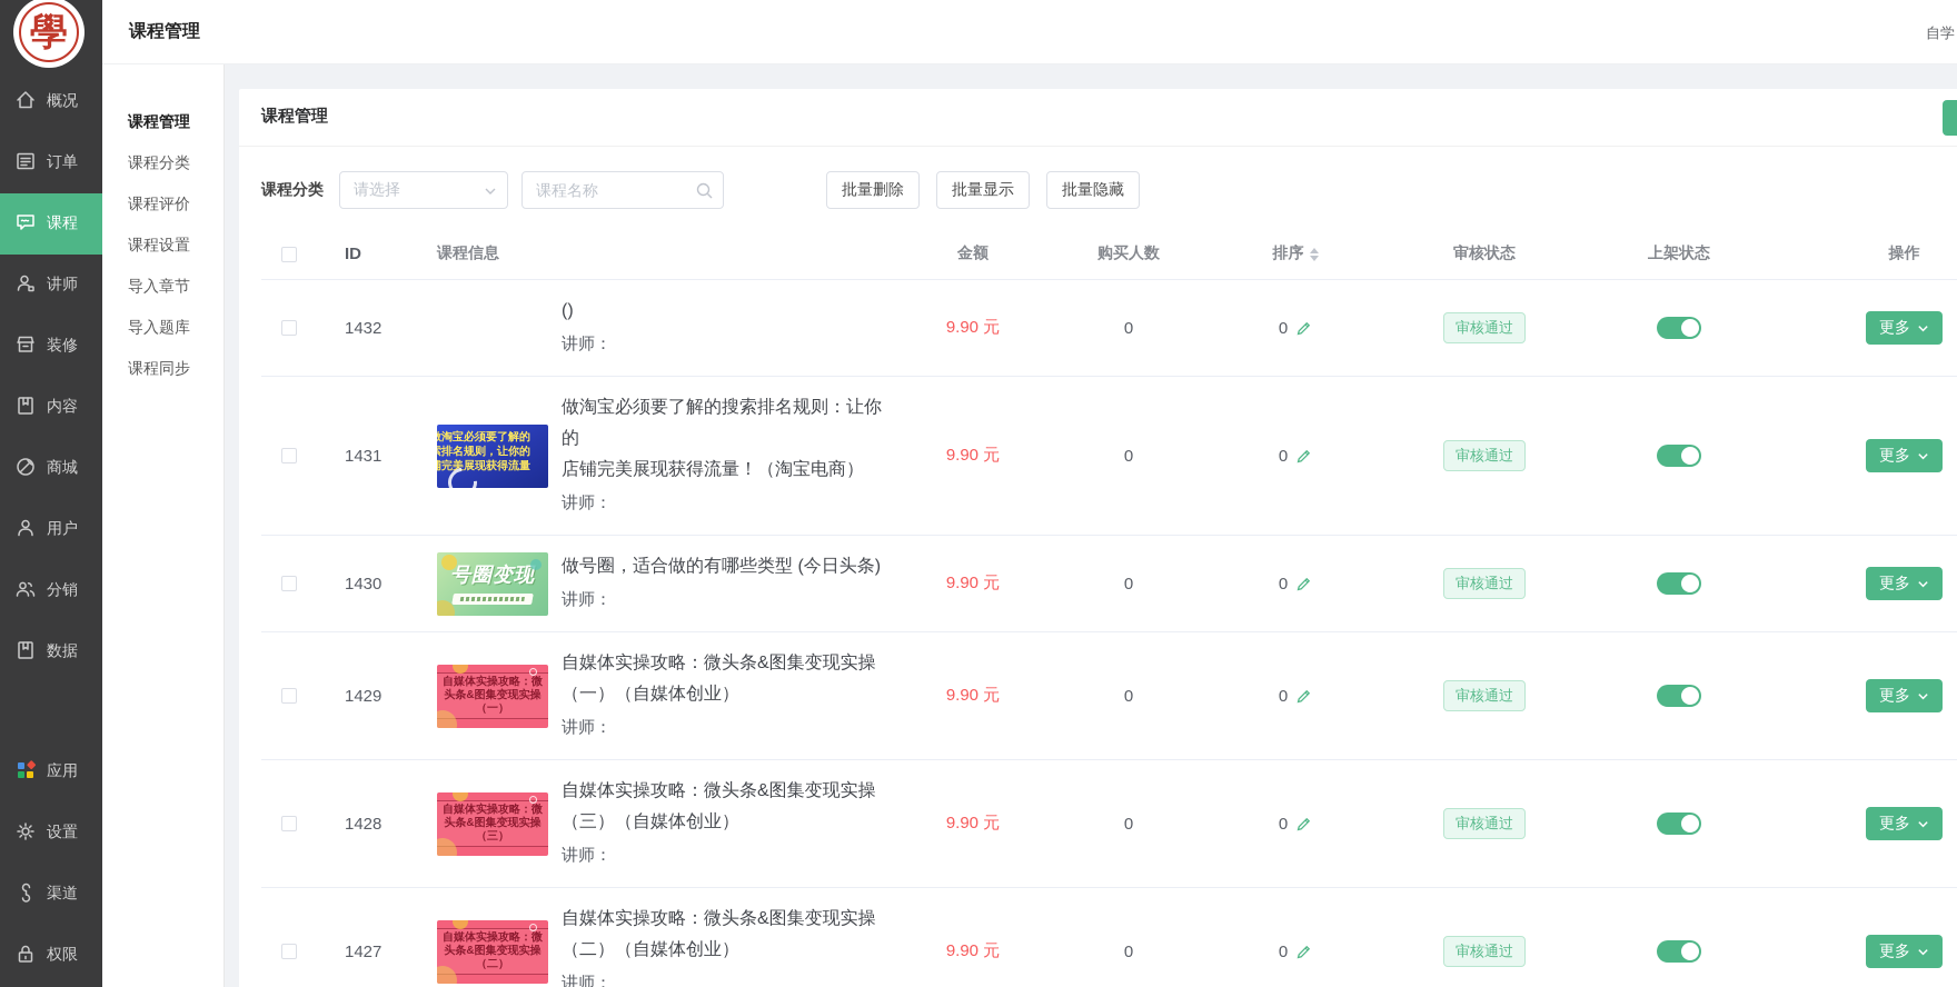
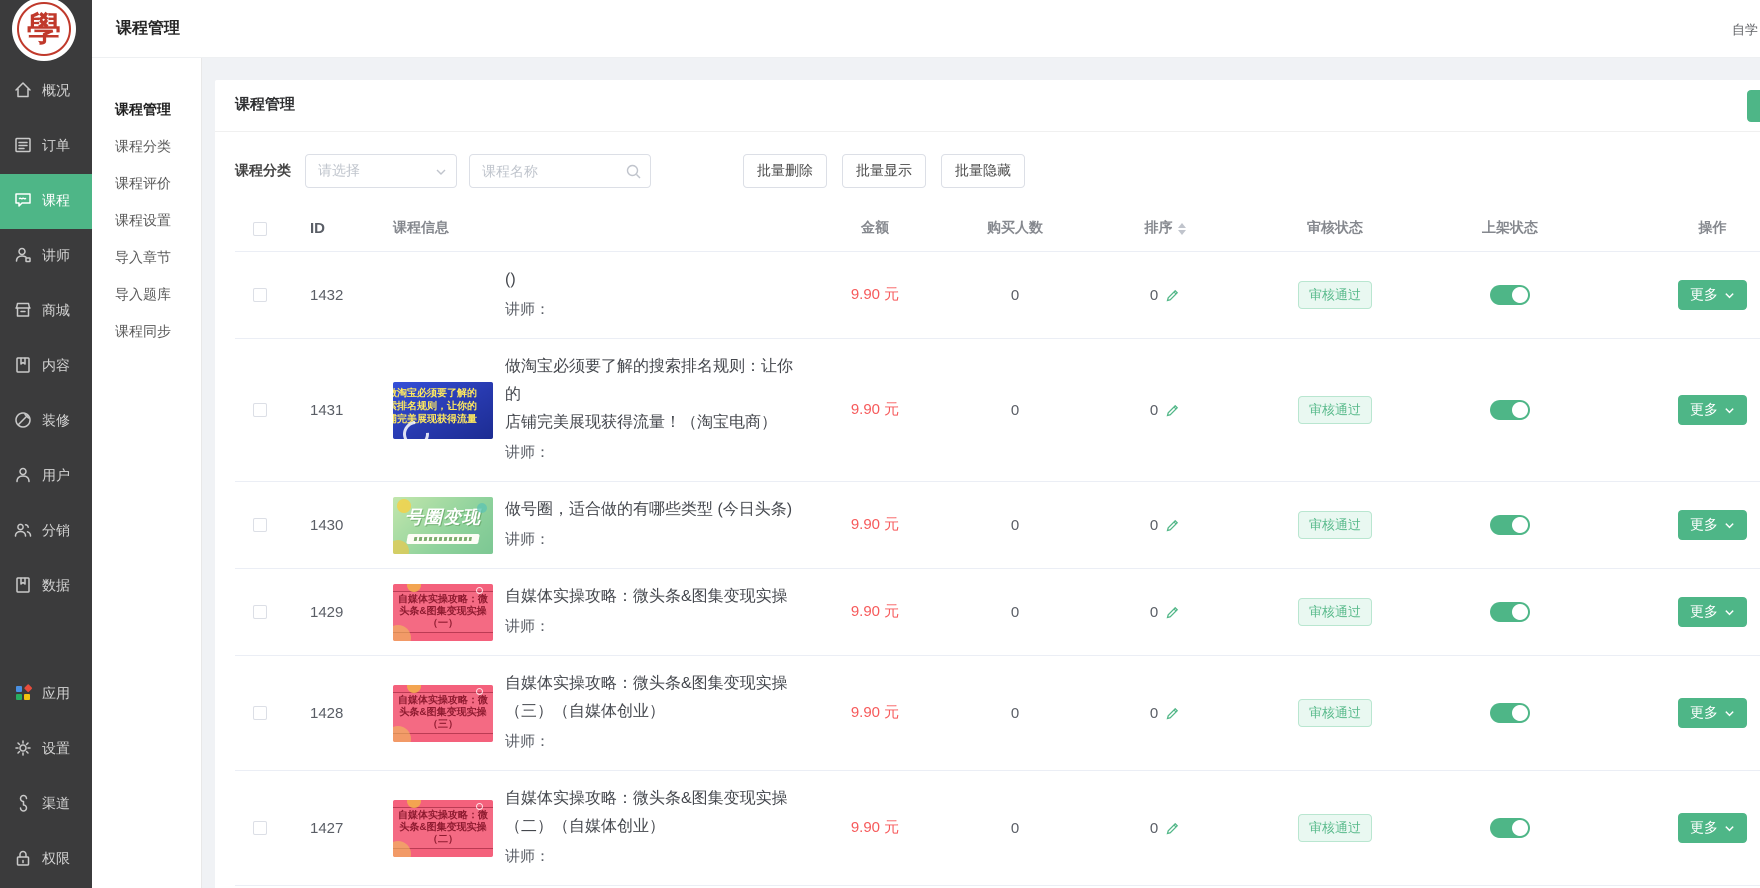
  學
  概况
  订单
  课程
  讲师
- 装修
+ 商城
  内容
- 商城
+ 装修
  用户
  分销
  数据
  应用
  设置
  渠道
  权限
  课程管理
  自学
  课程管理
  课程分类
  课程评价
  课程设置
  导入章节
  导入题库
  课程同步
  课程管理
  课程分类
  请选择
  课程名称
  批量删除
  批量显示
  批量隐藏
  ID
  课程信息
  金额
  购买人数
  排序
  审核状态
  上架状态
  操作
  1432
  ()
  讲师：
  9.90 元
  0
  0
  审核通过
  更多
  1431
  淘宝必须要了解的
  排名规则，让你的
  完美展现获得流量
  做淘宝必须要了解的搜索排名规则：让你的
  店铺完美展现获得流量！（淘宝电商）
  讲师：
  9.90 元
  0
  0
  审核通过
  更多
  1430
  号圈变现
  做号圈，适合做的有哪些类型 (今日头条)
  讲师：
  9.90 元
  0
  0
  审核通过
  更多
  1429
  自媒体实操攻略：微
  头条&图集变现实操
  （一）
  自媒体实操攻略：微头条&图集变现实操
- （一）（自媒体创业）
  讲师：
  9.90 元
  0
  0
  审核通过
  更多
  1428
  自媒体实操攻略：微
  头条&图集变现实操
  （三）
  自媒体实操攻略：微头条&图集变现实操
  （三）（自媒体创业）
  讲师：
  9.90 元
  0
  0
  审核通过
  更多
  1427
  自媒体实操攻略：微
  头条&图集变现实操
  （二）
  自媒体实操攻略：微头条&图集变现实操
  （二）（自媒体创业）
  讲师：
  9.90 元
  0
  0
  审核通过
  更多
